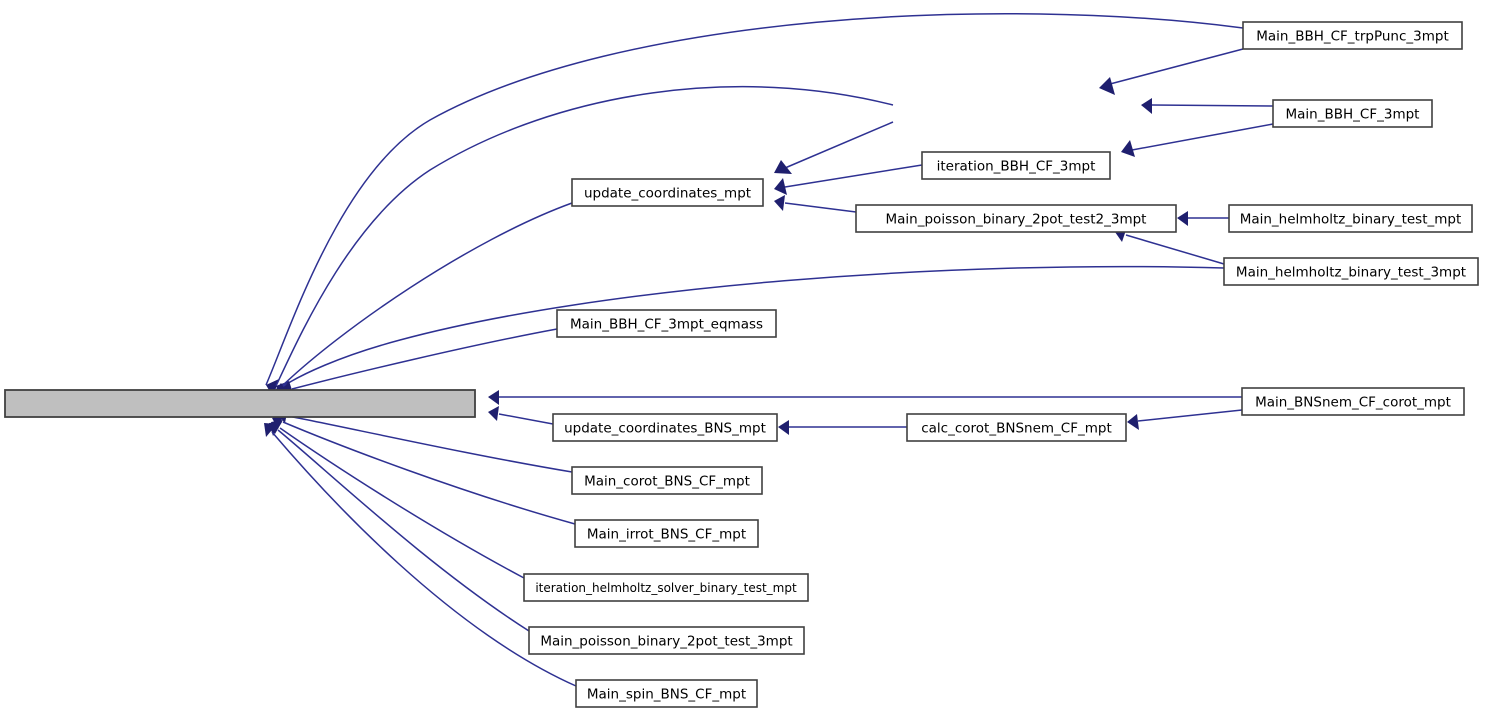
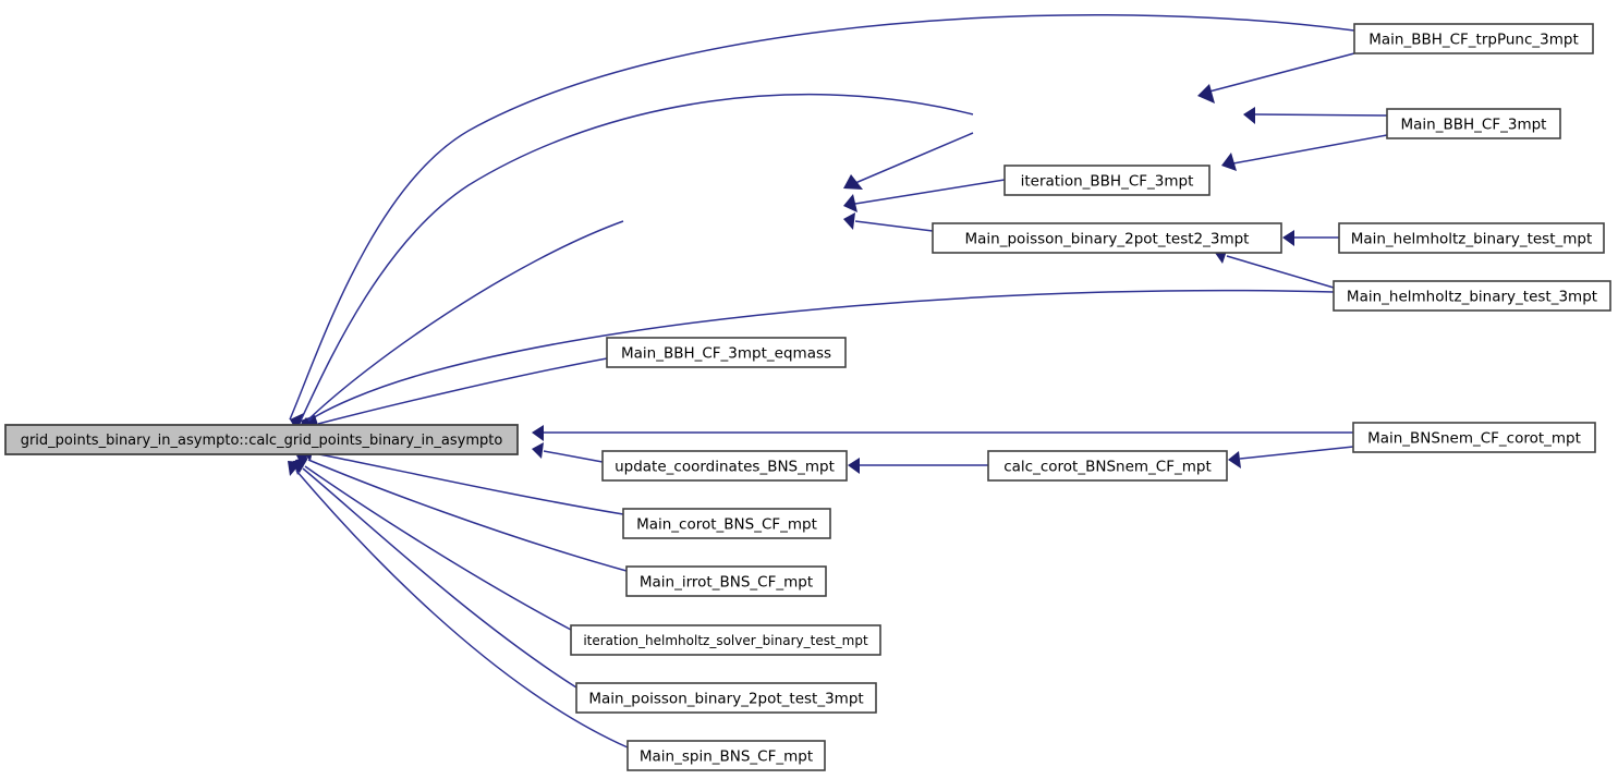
+ grid_points_binary_in_asympto::calc_grid_points_binary_in_asympto
  Main_BBH_CF_trpPunc_3mpt
  Main_BBH_CF_3mpt
  iteration_BBH_CF_3mpt
- update_coordinates_mpt
  Main_poisson_binary_2pot_test2_3mpt
  Main_helmholtz_binary_test_mpt
  Main_helmholtz_binary_test_3mpt
  Main_BBH_CF_3mpt_eqmass
  Main_BNSnem_CF_corot_mpt
  update_coordinates_BNS_mpt
  calc_corot_BNSnem_CF_mpt
  Main_corot_BNS_CF_mpt
  Main_irrot_BNS_CF_mpt
  iteration_helmholtz_solver_binary_test_mpt
  Main_poisson_binary_2pot_test_3mpt
  Main_spin_BNS_CF_mpt
